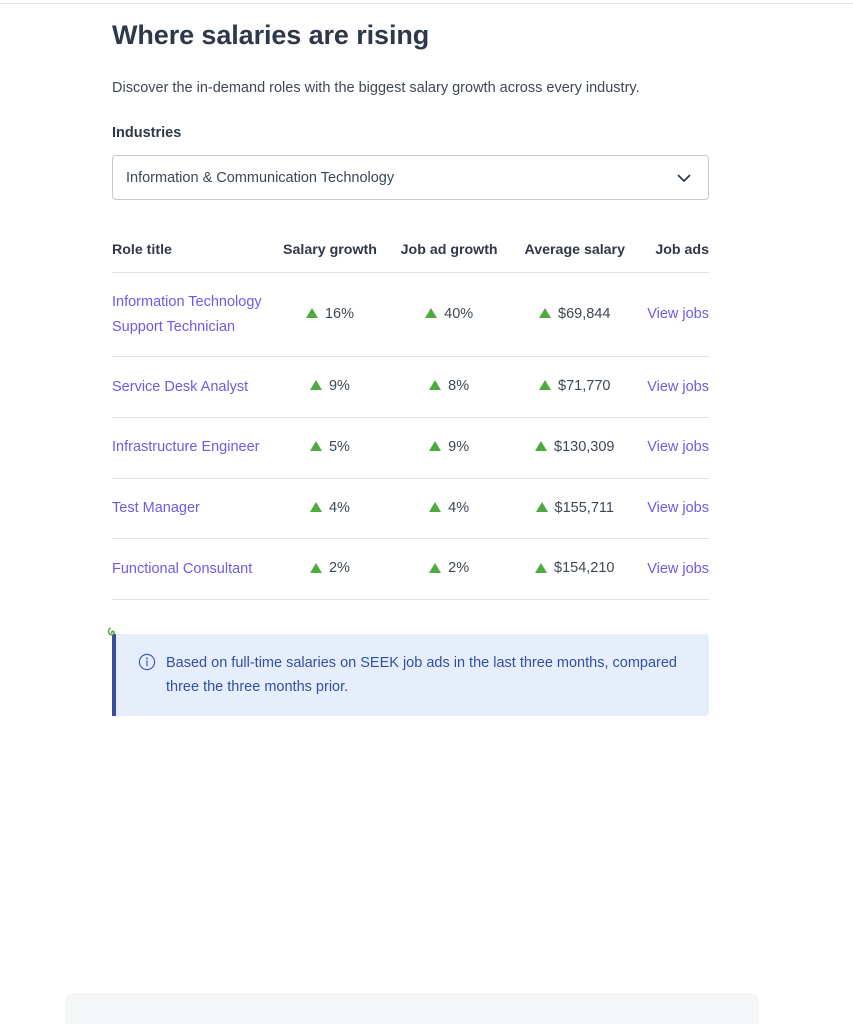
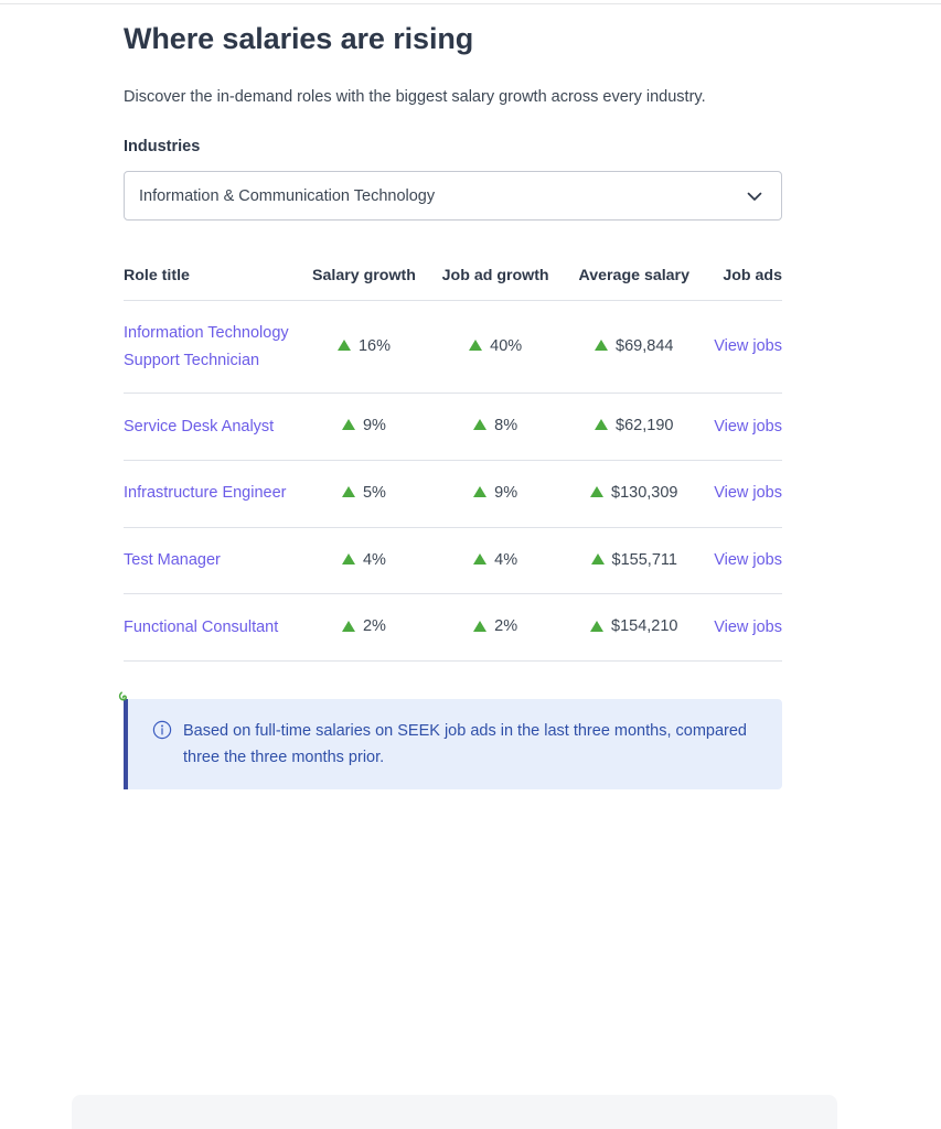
  Where salaries are rising
  Discover the in-demand roles with the biggest salary growth across every industry.
  Industries
  Information & Communication Technology
  Role title	Salary growth	Job ad growth	Average salary	Job ads
  Information Technology Support Technician	16%	40%	$69,844	View jobs
- Service Desk Analyst	9%	8%	$71,770	View jobs
+ Service Desk Analyst	9%	8%	$62,190	View jobs
  Infrastructure Engineer	5%	9%	$130,309	View jobs
  Test Manager	4%	4%	$155,711	View jobs
  Functional Consultant	2%	2%	$154,210	View jobs
  Based on full-time salaries on SEEK job ads in the last three months, compared three the three months prior.
